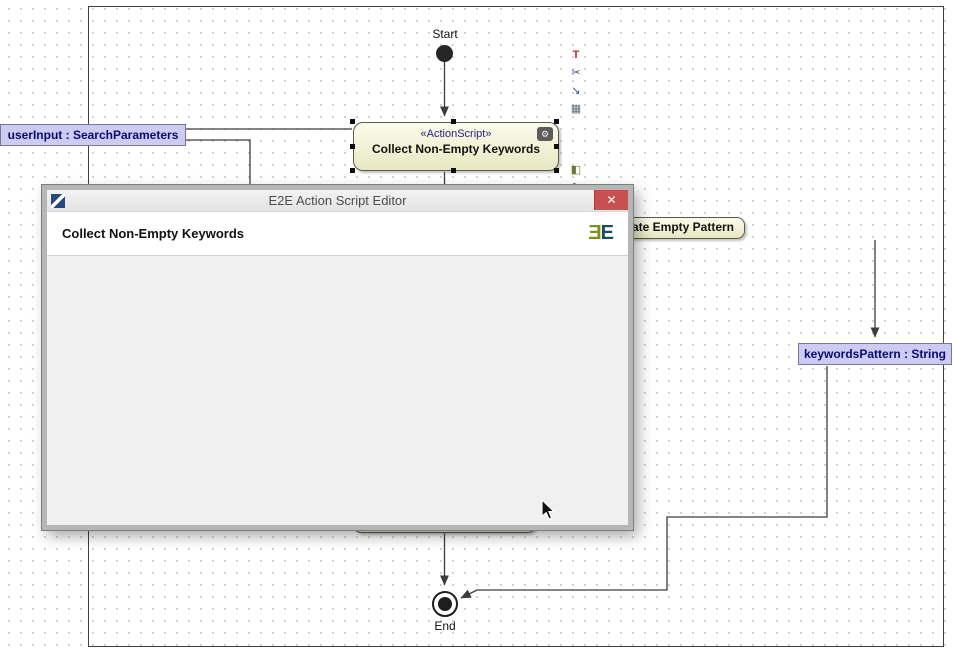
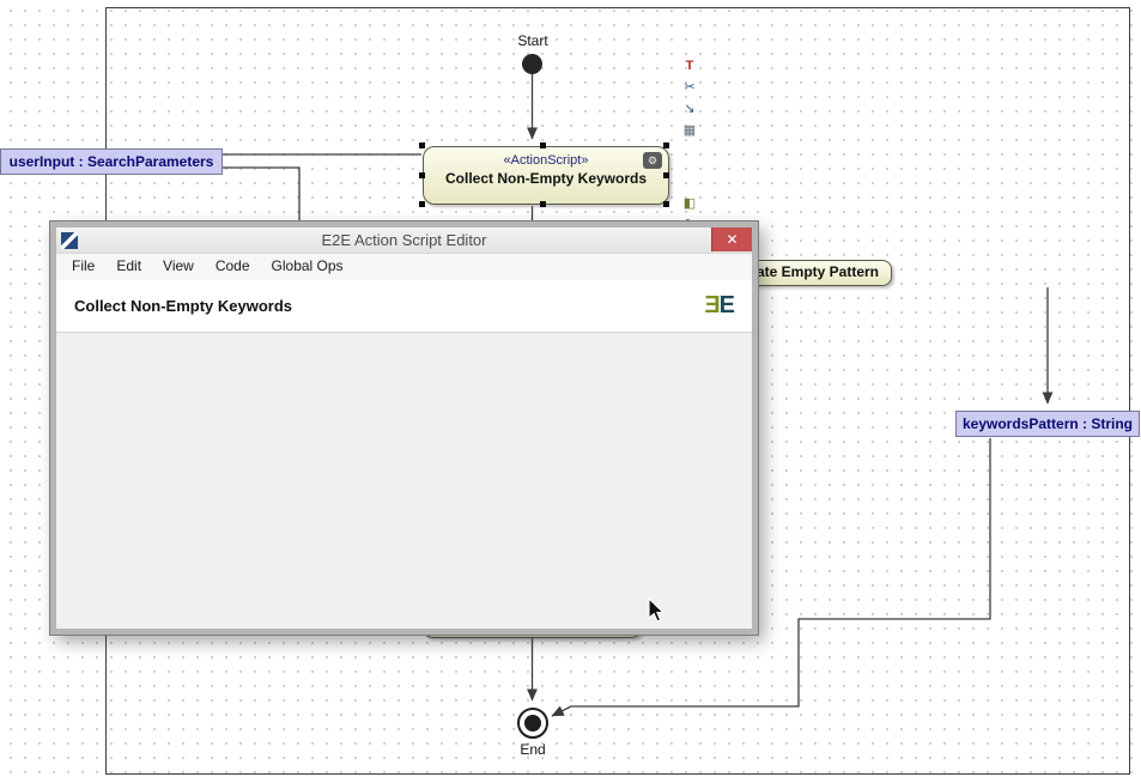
  Start
  «ActionScript»
  Collect Non-Empty Keywords
  ⚙
  userInput : SearchParameters
  keywordsPattern : String
  ate Empty Pattern
  End
  T
  ✂
  ↘
  ▦
  ◧
  E2E Action Script Editor
  ✕
+ File
+ Edit
+ View
+ Code
+ Global Ops
  Collect Non-Empty Keywords
  ƎE
